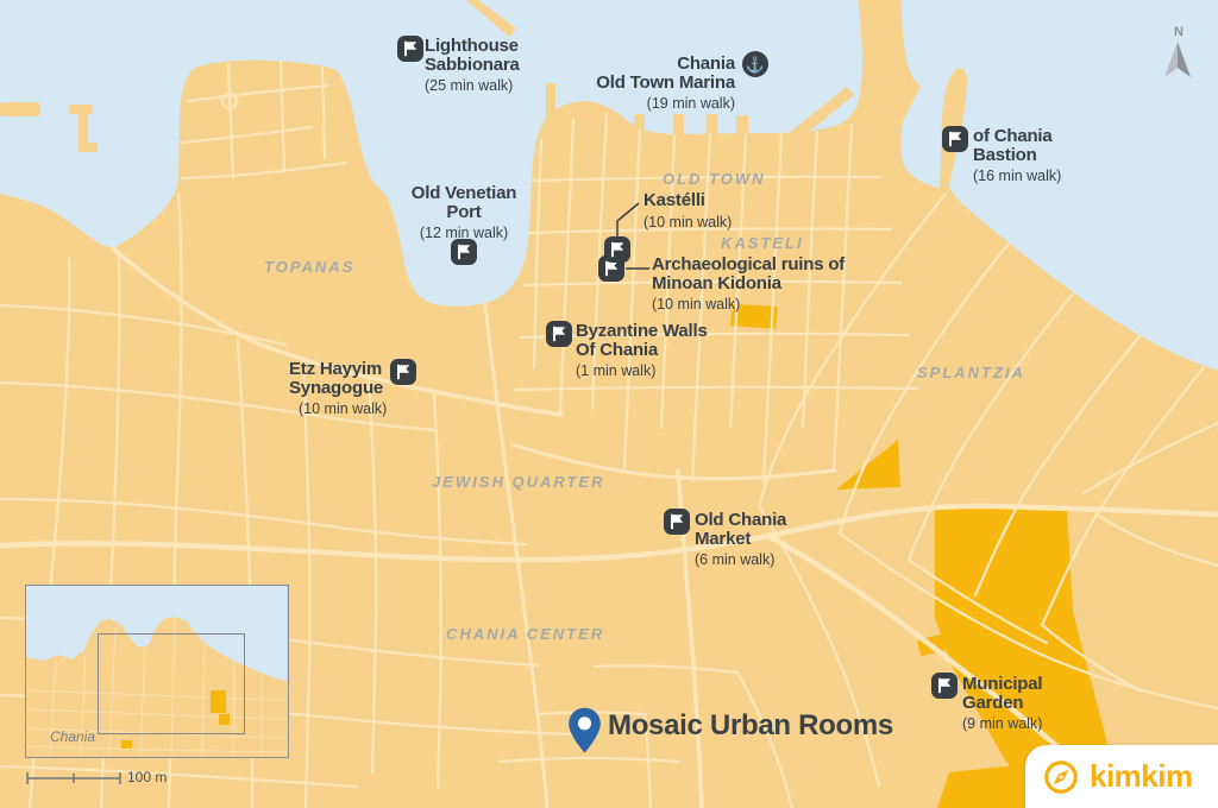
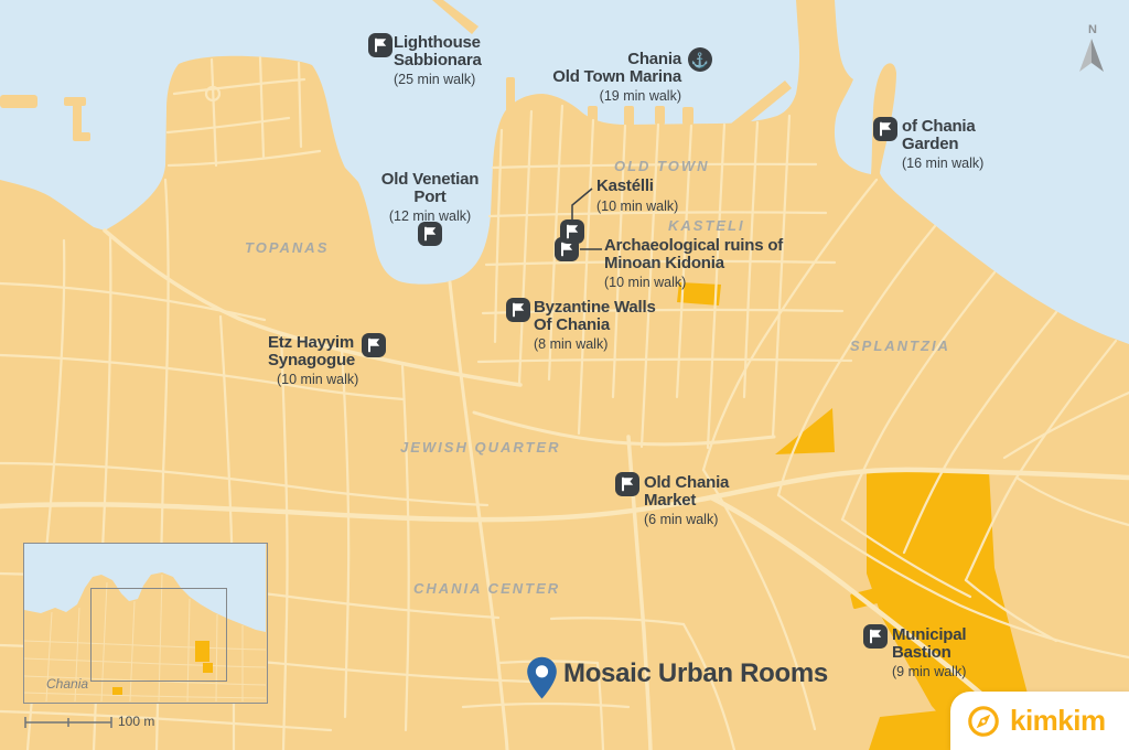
  OLD TOWN
  KASTELI
  TOPANAS
  SPLANTZIA
  JEWISH QUARTER
  CHANIA CENTER
  ⚓
  Lighthouse
  Sabbionara
  (25 min walk)
  Chania
  Old Town Marina
  (19 min walk)
  of Chania
- Bastion
+ Garden
  (16 min walk)
  Old Venetian
  Port
  (12 min walk)
  Kastélli
  (10 min walk)
  Archaeological ruins of
  Minoan Kidonia
  (10 min walk)
  Byzantine Walls
  Of Chania
- (1 min walk)
+ (8 min walk)
  Etz Hayyim
  Synagogue
  (10 min walk)
  Old Chania
  Market
  (6 min walk)
  Municipal
- Garden
+ Bastion
  (9 min walk)
  Mosaic Urban Rooms
  N
  Chania
  100 m
  kimkim
